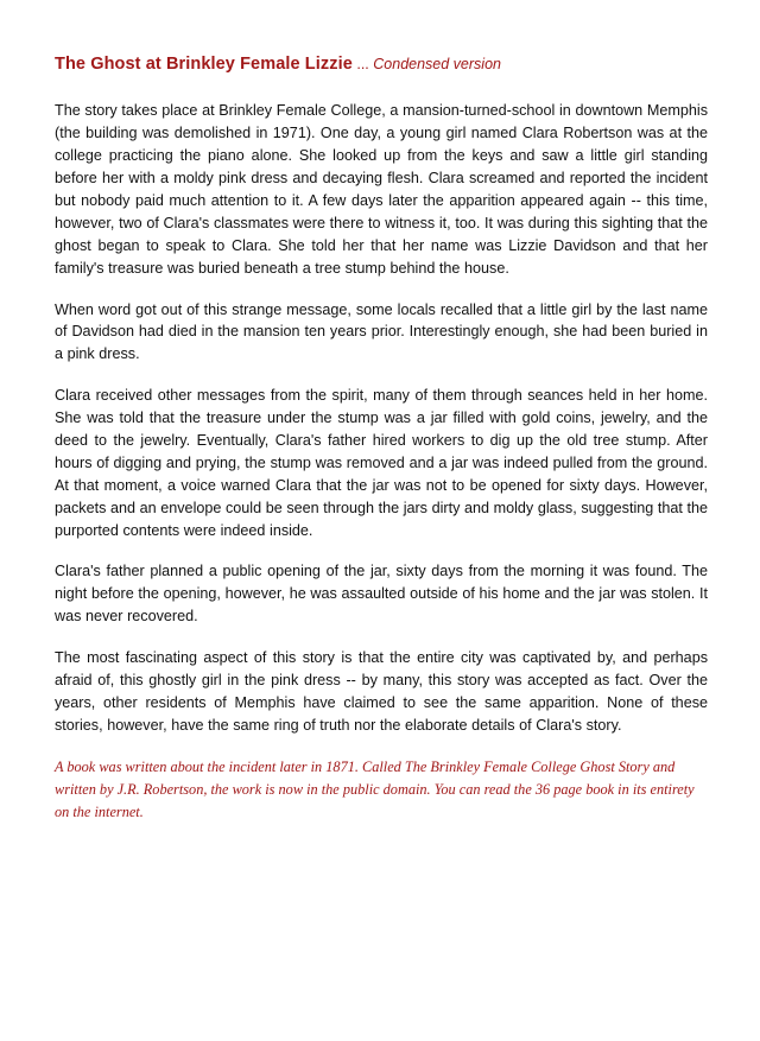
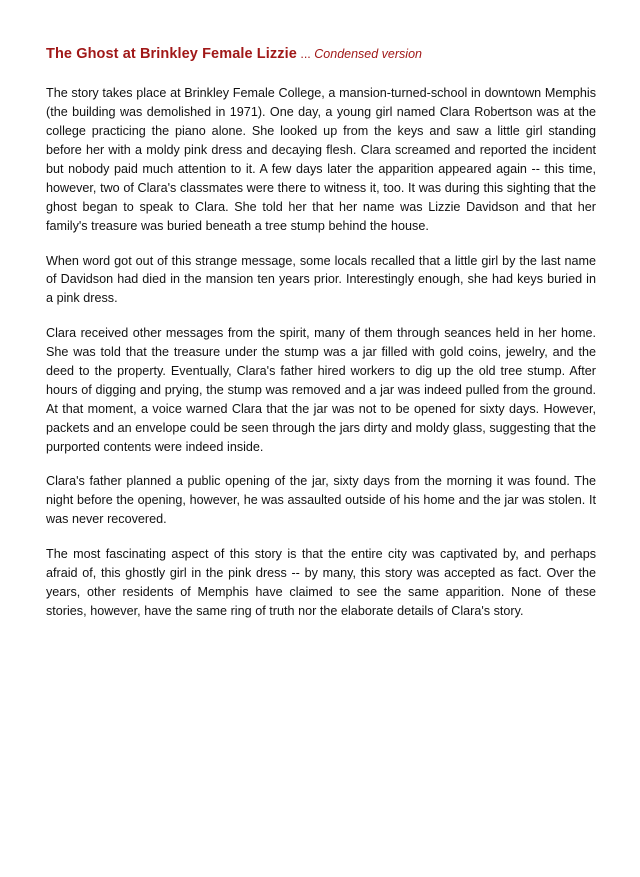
  The Ghost at Brinkley Female Lizzie ... Condensed version
  The story takes place at Brinkley Female College, a mansion-turned-school in downtown Memphis (the building was demolished in 1971). One day, a young girl named Clara Robertson was at the college practicing the piano alone. She looked up from the keys and saw a little girl standing before her with a moldy pink dress and decaying flesh. Clara screamed and reported the incident but nobody paid much attention to it. A few days later the apparition appeared again -- this time, however, two of Clara's classmates were there to witness it, too. It was during this sighting that the ghost began to speak to Clara. She told her that her name was Lizzie Davidson and that her family's treasure was buried beneath a tree stump behind the house.
- When word got out of this strange message, some locals recalled that a little girl by the last name of Davidson had died in the mansion ten years prior. Interestingly enough, she had been buried in a pink dress.
+ When word got out of this strange message, some locals recalled that a little girl by the last name of Davidson had died in the mansion ten years prior. Interestingly enough, she had keys buried in a pink dress.
- Clara received other messages from the spirit, many of them through seances held in her home. She was told that the treasure under the stump was a jar filled with gold coins, jewelry, and the deed to the jewelry. Eventually, Clara's father hired workers to dig up the old tree stump. After hours of digging and prying, the stump was removed and a jar was indeed pulled from the ground. At that moment, a voice warned Clara that the jar was not to be opened for sixty days. However, packets and an envelope could be seen through the jars dirty and moldy glass, suggesting that the purported contents were indeed inside.
+ Clara received other messages from the spirit, many of them through seances held in her home. She was told that the treasure under the stump was a jar filled with gold coins, jewelry, and the deed to the property. Eventually, Clara's father hired workers to dig up the old tree stump. After hours of digging and prying, the stump was removed and a jar was indeed pulled from the ground. At that moment, a voice warned Clara that the jar was not to be opened for sixty days. However, packets and an envelope could be seen through the jars dirty and moldy glass, suggesting that the purported contents were indeed inside.
  Clara's father planned a public opening of the jar, sixty days from the morning it was found. The night before the opening, however, he was assaulted outside of his home and the jar was stolen. It was never recovered.
  The most fascinating aspect of this story is that the entire city was captivated by, and perhaps afraid of, this ghostly girl in the pink dress -- by many, this story was accepted as fact. Over the years, other residents of Memphis have claimed to see the same apparition. None of these stories, however, have the same ring of truth nor the elaborate details of Clara's story.
- A book was written about the incident later in 1871. Called The Brinkley Female College Ghost Story and written by J.R. Robertson, the work is now in the public domain. You can read the 36 page book in its entirety on the internet.
